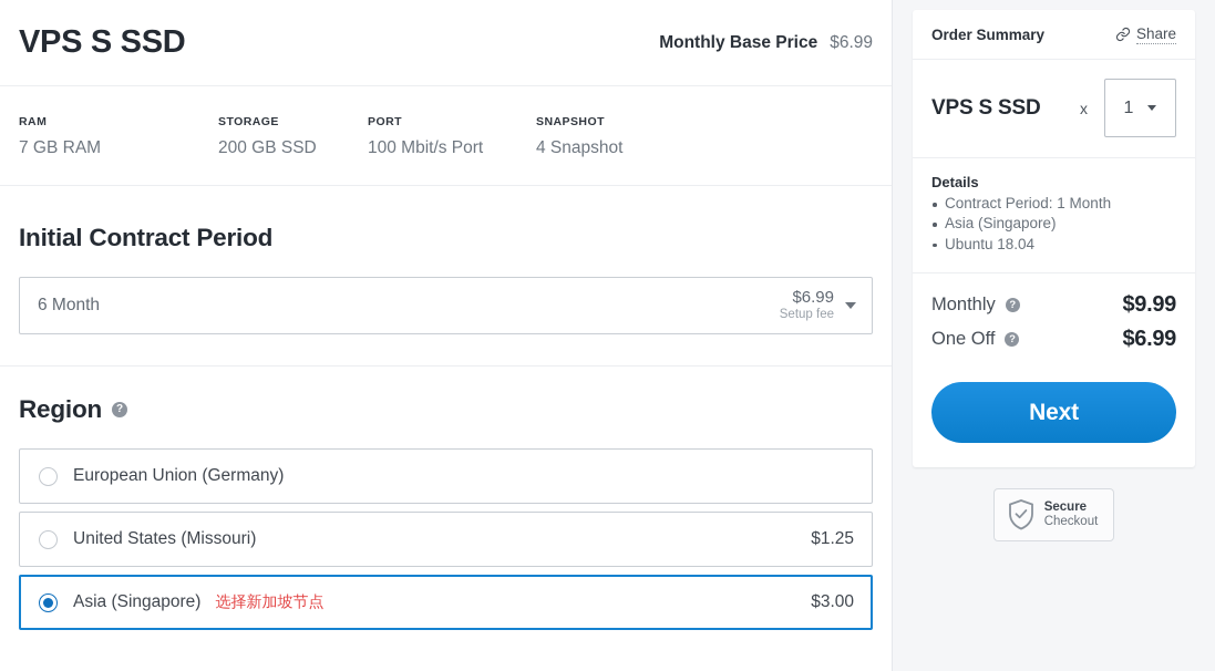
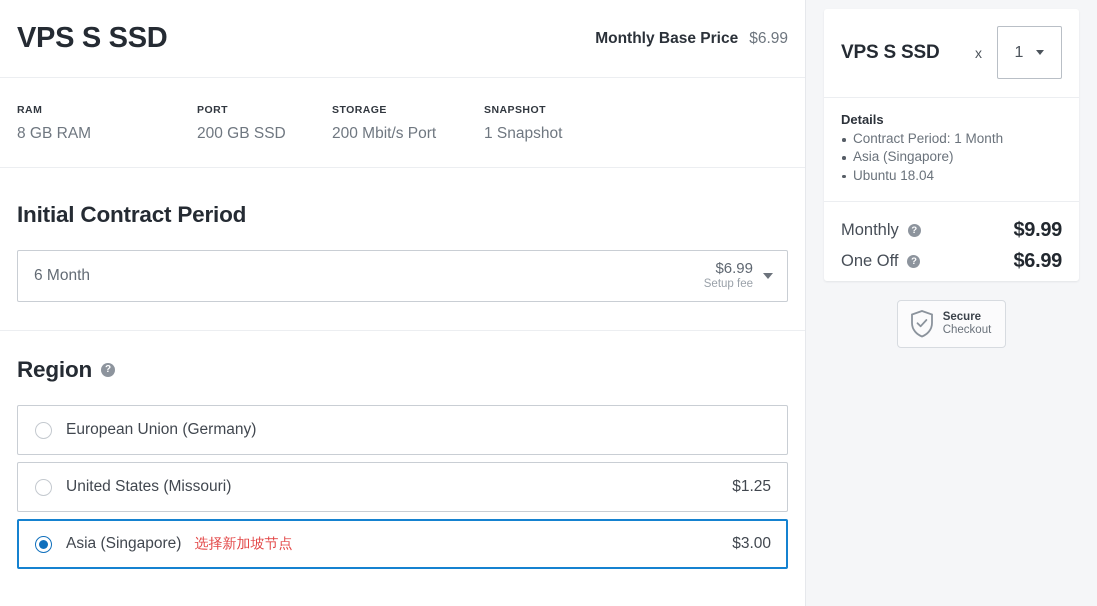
  VPS S SSD
  Monthly Base Price
  $6.99
  RAM
- 7 GB RAM
+ 8 GB RAM
- STORAGE
+ PORT
  200 GB SSD
- PORT
+ STORAGE
- 100 Mbit/s Port
+ 200 Mbit/s Port
  SNAPSHOT
- 4 Snapshot
+ 1 Snapshot
  Initial Contract Period
  6 Month
  $6.99
  Setup fee
  Region
  ?
  European Union (Germany)
  United States (Missouri)
  $1.25
  Asia (Singapore)
  选择新加坡节点
  $3.00
- Order Summary
- Share
  VPS S SSD
  x
  1
  Details
  Contract Period: 1 Month
  Asia (Singapore)
  Ubuntu 18.04
  Monthly
  ?
  $9.99
  One Off
  ?
  $6.99
- Next
  Secure
  Checkout
